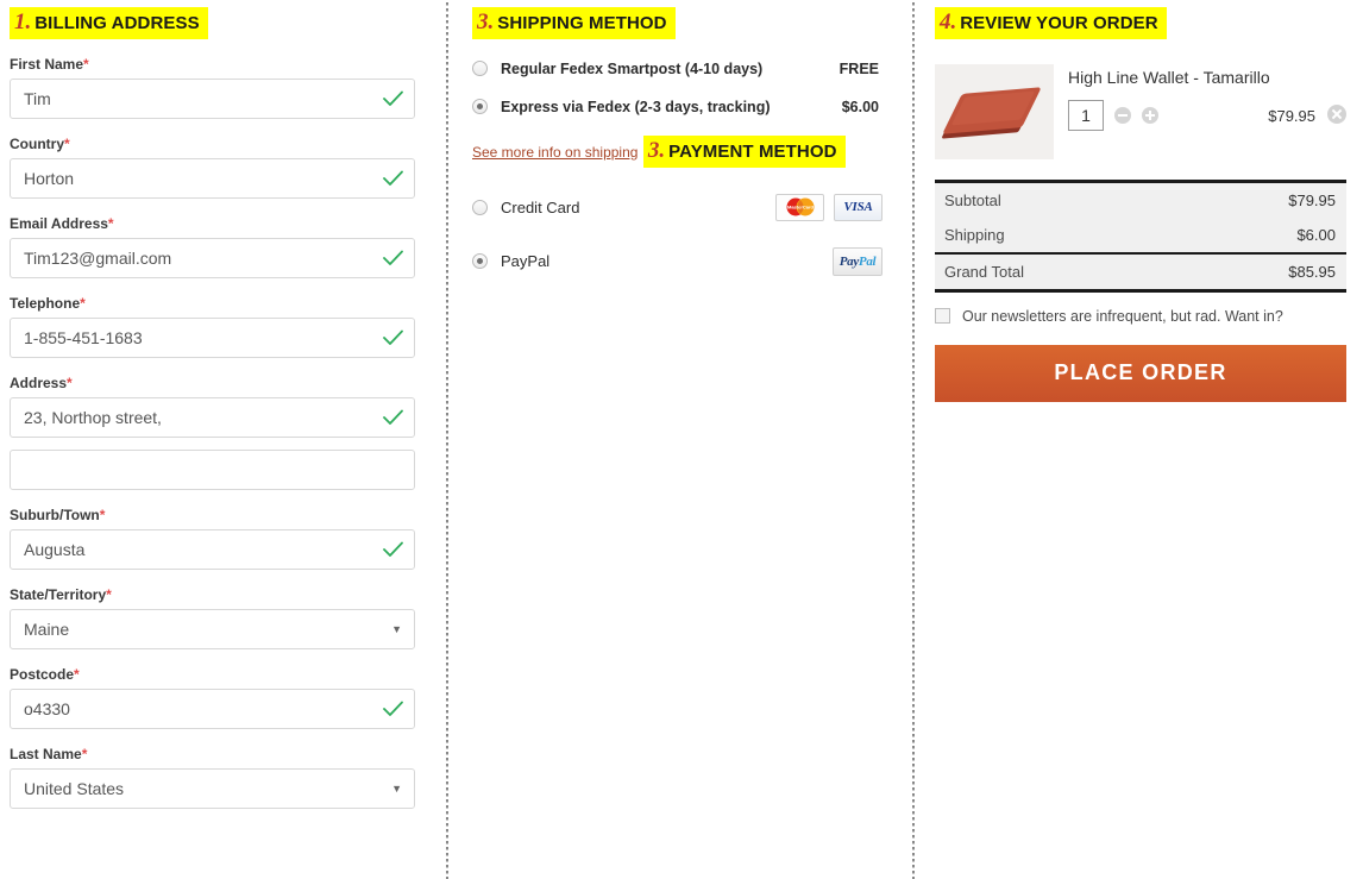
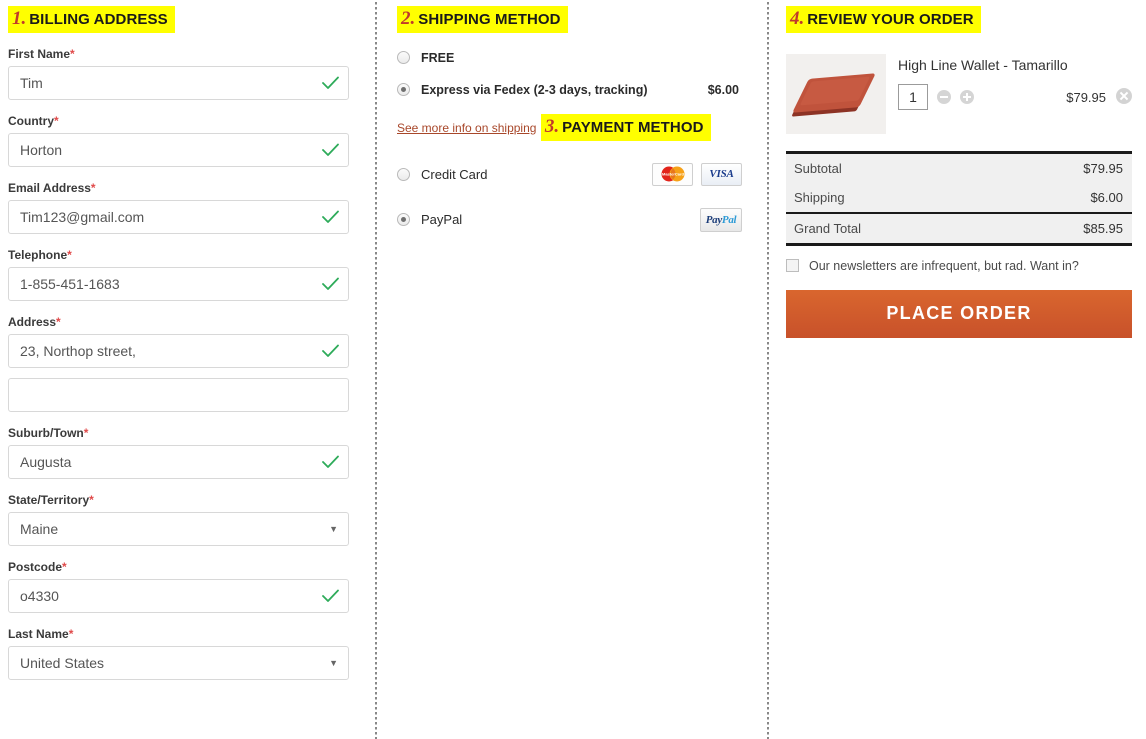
  1. BILLING ADDRESS
  First Name*
  Tim
  Country*
  Horton
  Email Address*
  Tim123@gmail.com
  Telephone*
  1-855-451-1683
  Address*
  23, Northop street,
  Suburb/Town*
  Augusta
  State/Territory*
  Maine
  ▼
  Postcode*
  o4330
  Last Name*
  United States
  ▼
- 3. SHIPPING METHOD
+ 2. SHIPPING METHOD
- Regular Fedex Smartpost (4-10 days)
  FREE
  Express via Fedex (2-3 days, tracking)
  $6.00
  See more info on shipping 3. PAYMENT METHOD
  Credit Card
  VISA
  PayPal
  PayPal
  4. REVIEW YOUR ORDER
  High Line Wallet - Tamarillo
  1
  $79.95
  Subtotal
  $79.95
  Shipping
  $6.00
  Grand Total
  $85.95
  Our newsletters are infrequent, but rad. Want in?
  PLACE ORDER
